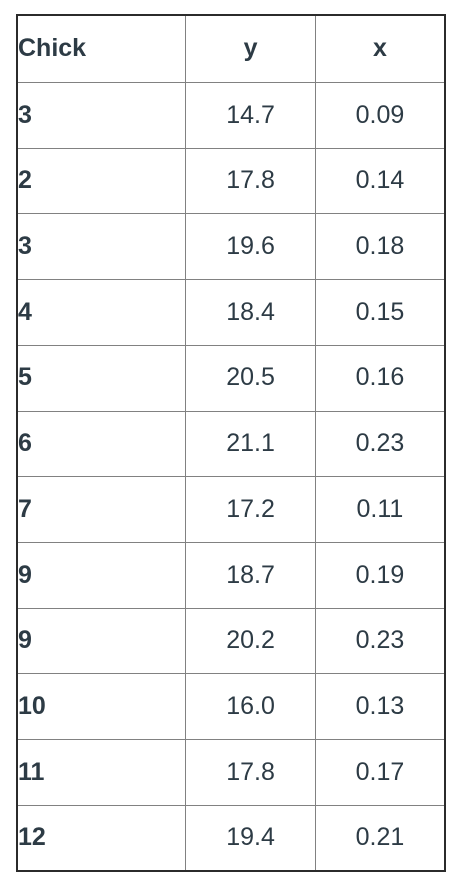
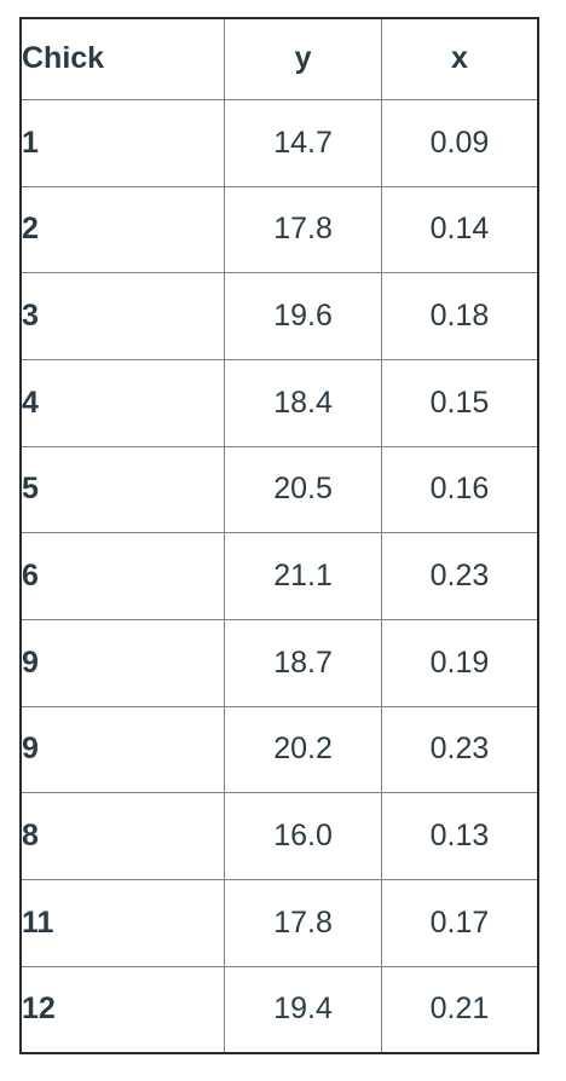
  Chick	y	x
- 3	14.7	0.09
+ 1	14.7	0.09
  2	17.8	0.14
  3	19.6	0.18
  4	18.4	0.15
  5	20.5	0.16
  6	21.1	0.23
- 7	17.2	0.11
  9	18.7	0.19
  9	20.2	0.23
- 10	16.0	0.13
+ 8	16.0	0.13
  11	17.8	0.17
  12	19.4	0.21
